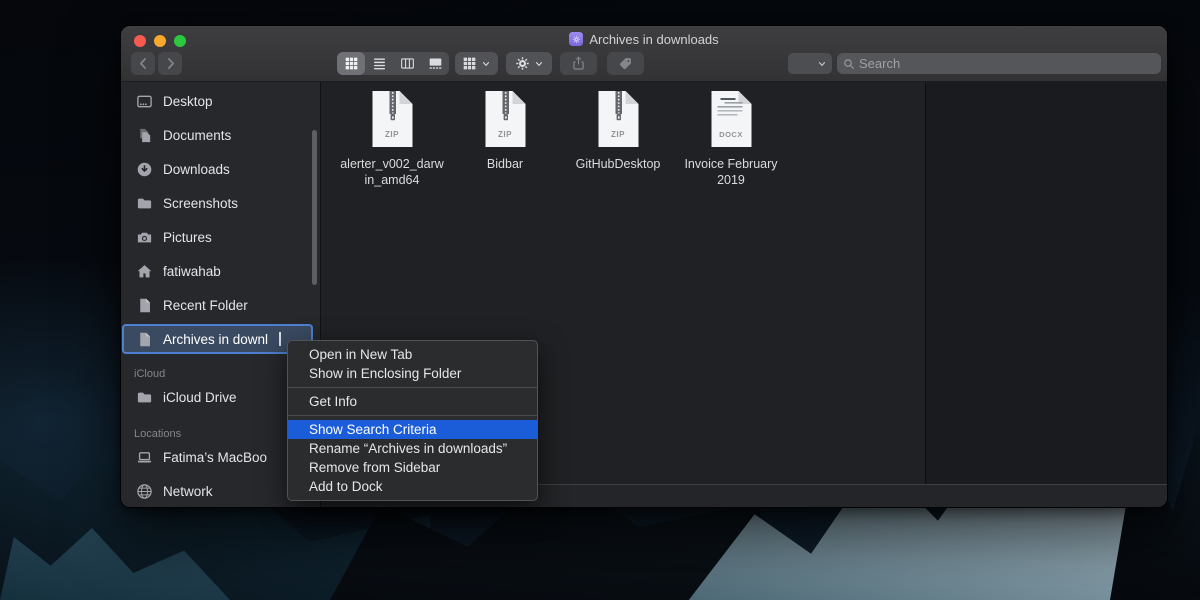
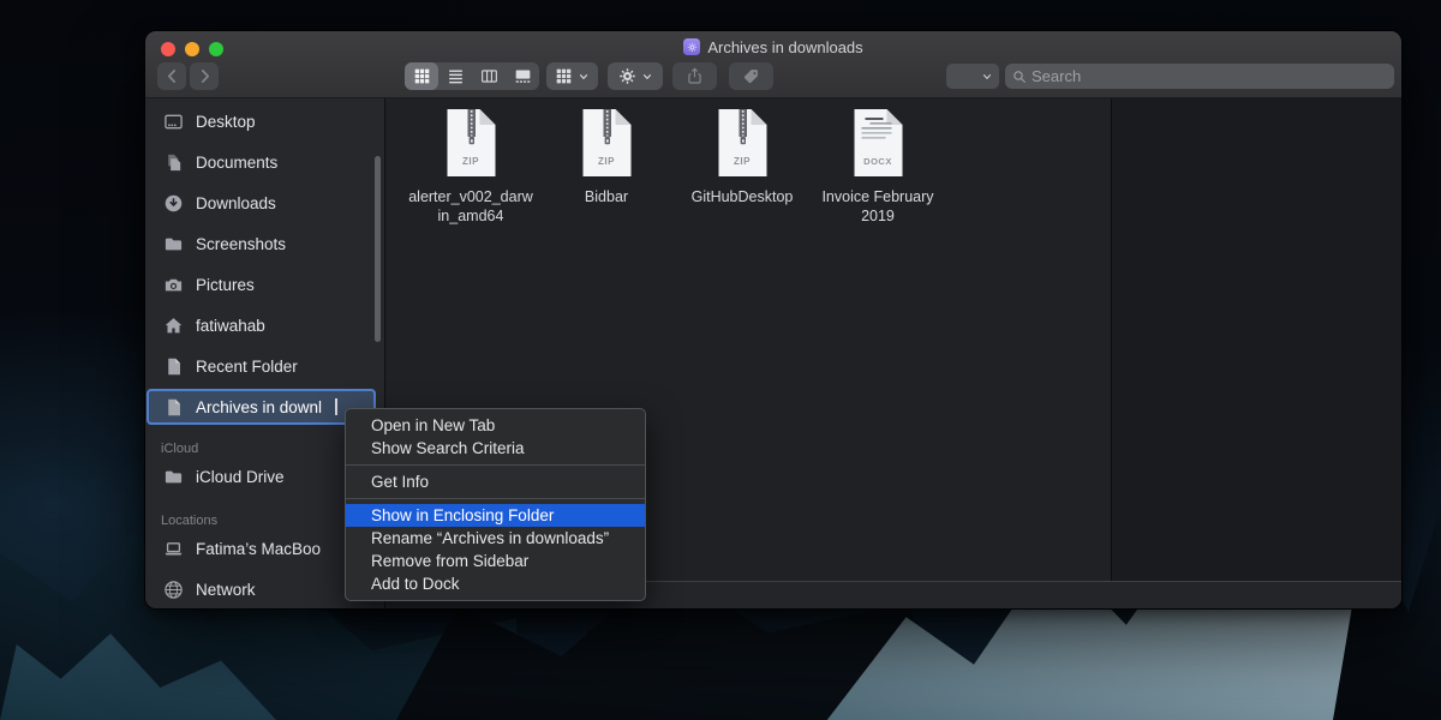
  Archives in downloads
  Search
  Desktop
  Documents
  Downloads
  Screenshots
  Pictures
  fatiwahab
  Recent Folder
  Archives in downl
  iCloud
  iCloud Drive
  Locations
  Fatima’s MacBoo
  Network
  ZIP
  alerter_v002_darw
  in_amd64
  ZIP
  Bidbar
  ZIP
  GitHubDesktop
  DOCX
  Invoice February
  2019
  Open in New Tab
- Show in Enclosing Folder
+ Show Search Criteria
  Get Info
- Show Search Criteria
+ Show in Enclosing Folder
  Rename “Archives in downloads”
  Remove from Sidebar
  Add to Dock
